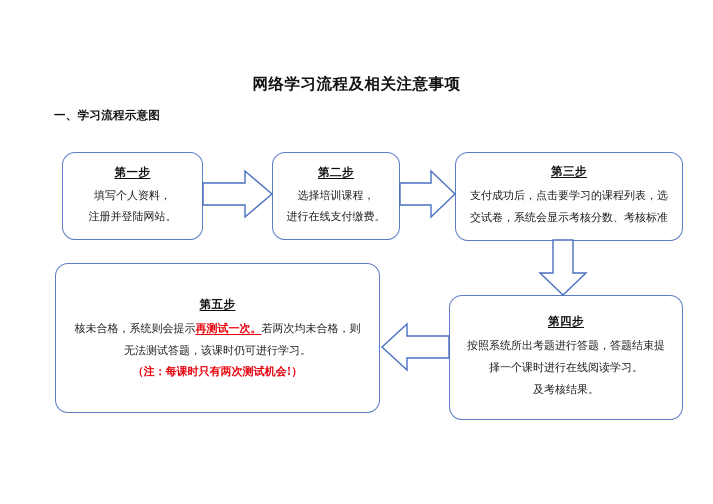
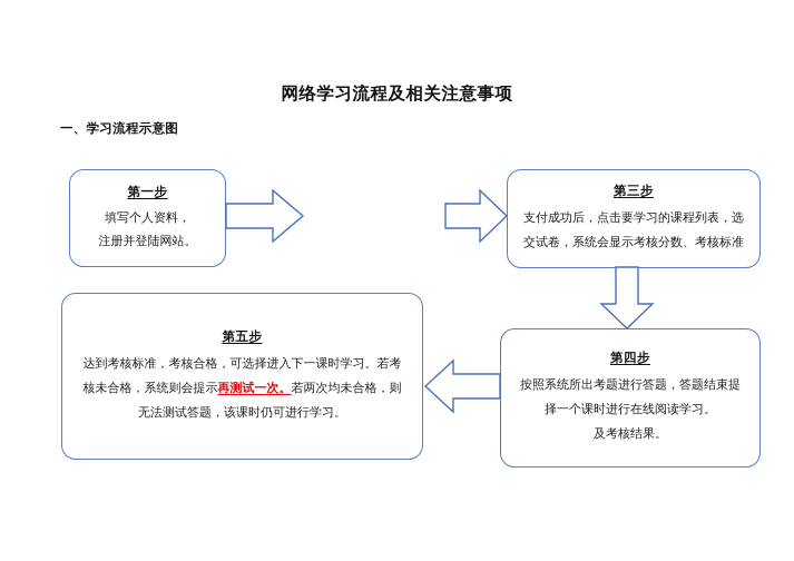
  网络学习流程及相关注意事项
  一、学习流程示意图
  第一步
  填写个人资料，
  注册并登陆网站。
- 第二步
- 选择培训课程，
- 进行在线支付缴费。
  第三步
  支付成功后，点击要学习的课程列表，选
  交试卷，系统会显示考核分数、考核标准
  第四步
  按照系统所出考题进行答题，答题结束提
  择一个课时进行在线阅读学习。
  及考核结果。
  第五步
+ 达到考核标准，考核合格，可选择进入下一课时学习。若考
  核未合格，系统则会提示再测试一次。若两次均未合格，则
  无法测试答题，该课时仍可进行学习。
- （注：每课时只有两次测试机会!）
